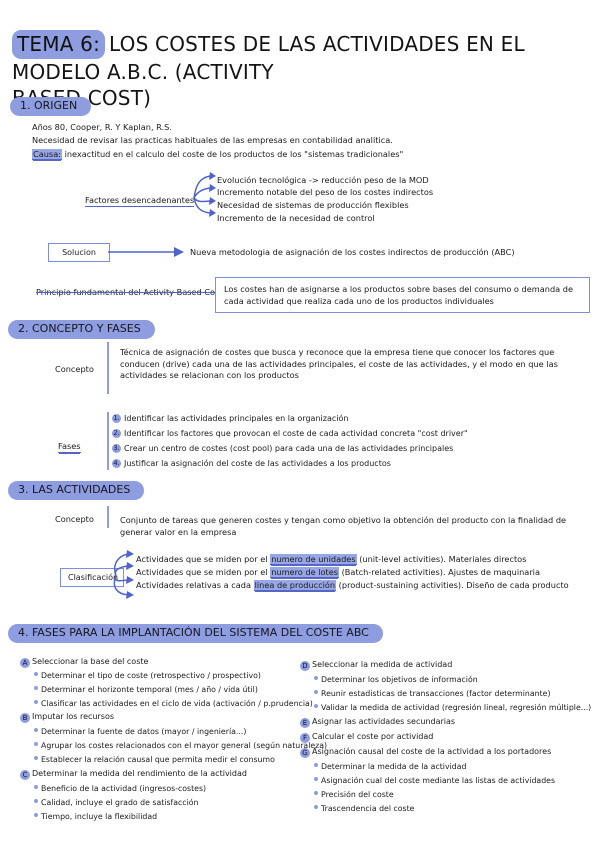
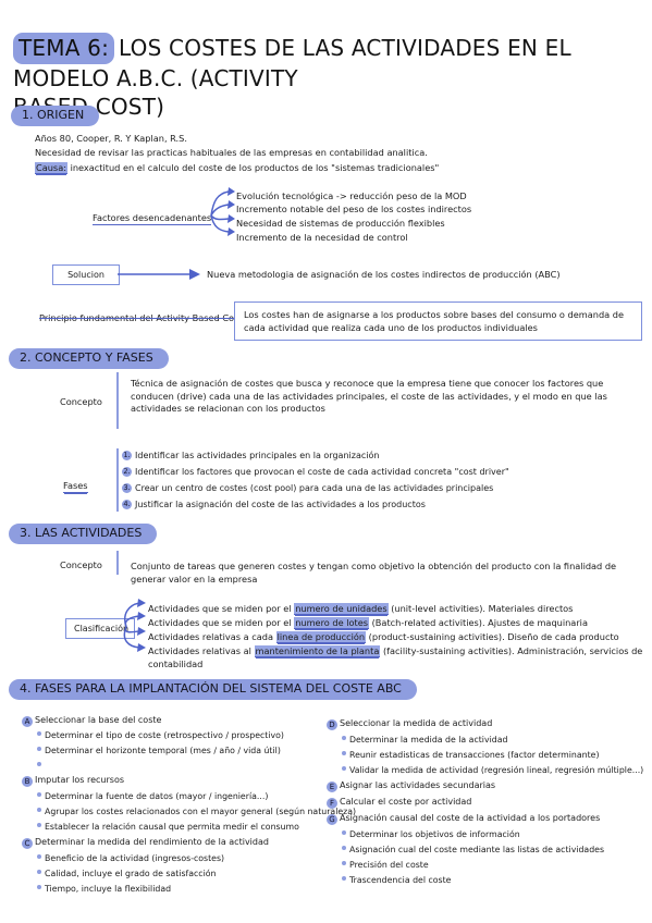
  TEMA 6: LOS COSTES DE LAS ACTIVIDADES EN EL MODELO A.B.C. (ACTIVITY
  1. ORIGEN
  Años 80, Cooper, R. Y Kaplan, R.S.
  Necesidad de revisar las practicas habituales de las empresas en contabilidad analitica.
  Causa: inexactitud en el calculo del coste de los productos de los "sistemas tradicionales"
  Factores desencadenantes
  Evolución tecnológica -> reducción peso de la MOD
  Incremento notable del peso de los costes indirectos
  Necesidad de sistemas de producción flexibles
  Incremento de la necesidad de control
  Solucion
  Nueva metodologia de asignación de los costes indirectos de producción (ABC)
  Principio fundamental del Activity Based Co
  Los costes han de asignarse a los productos sobre bases del consumo o demanda de cada actividad que realiza cada uno de los productos individuales
  2. CONCEPTO Y FASES
  Concepto
  Técnica de asignación de costes que busca y reconoce que la empresa tiene que conocer los factores que conducen (drive) cada una de las actividades principales, el coste de las actividades, y el modo en que las actividades se relacionan con los productos
  Fases
  1. Identificar las actividades principales en la organización
  2. Identificar los factores que provocan el coste de cada actividad concreta "cost driver"
  3. Crear un centro de costes (cost pool) para cada una de las actividades principales
  4. Justificar la asignación del coste de las actividades a los productos
  3. LAS ACTIVIDADES
  Concepto
  Conjunto de tareas que generen costes y tengan como objetivo la obtención del producto con la finalidad de generar valor en la empresa
  Clasificació
  Actividades que se miden por el numero de unidades (unit-level activities). Materiales directos
  Actividades que se miden por el numero de lotes (Batch-related activities). Ajustes de maquinaria
  Actividades relativas a cada linea de producción (product-sustaining activities). Diseño de cada producto
+ Actividades relativas al mantenimiento de la planta (facility-sustaining activities). Administración, servicios de contabilidad
  4. FASES PARA LA IMPLANTACIÓN DEL SISTEMA DEL COSTE ABC
  A Seleccionar la base del coste
  Determinar el tipo de coste (retrospectivo / prospectivo)
  Determinar el horizonte temporal (mes / año / vida útil)
- Clasificar las actividades en el ciclo de vida (activación / p.prudencia)
  B Imputar los recursos
  Determinar la fuente de datos (mayor / ingeniería...)
  Agrupar los costes relacionados con el mayor general (según naturaleza)
  Establecer la relación causal que permita medir el consumo
  C Determinar la medida del rendimiento de la actividad
  Beneficio de la actividad (ingresos-costes)
  Calidad, incluye el grado de satisfacción
  Tiempo, incluye la flexibilidad
  D Seleccionar la medida de actividad
- Determinar los objetivos de información
+ Determinar la medida de la actividad
  Reunir estadisticas de transacciones (factor determinante)
  Validar la medida de actividad (regresión lineal, regresión múltiple...)
  E Asignar las actividades secundarias
  F Calcular el coste por actividad
  G Asignación causal del coste de la actividad a los portadores
- Determinar la medida de la actividad
+ Determinar los objetivos de información
  Asignación cual del coste mediante las listas de actividades
  Precisión del coste
  Trascendencia del coste
